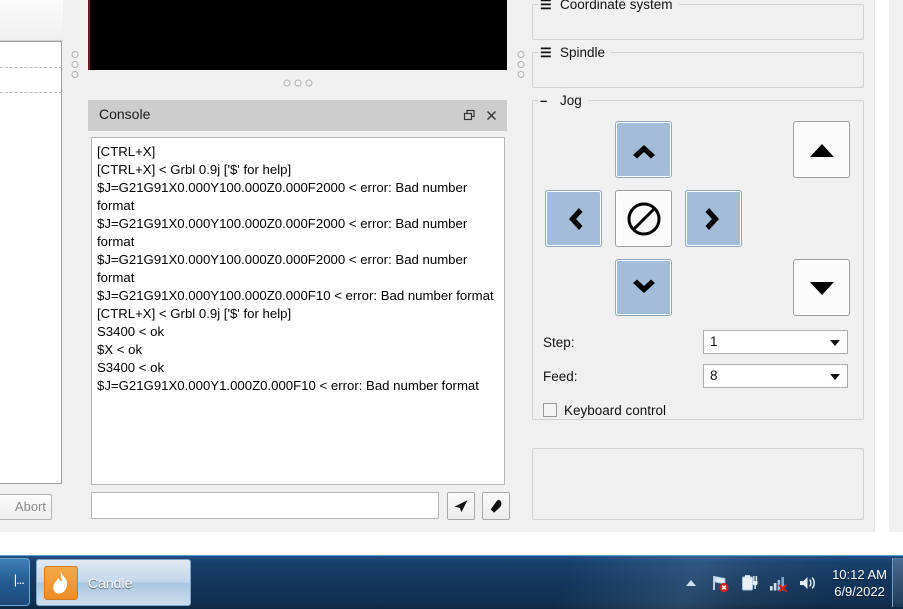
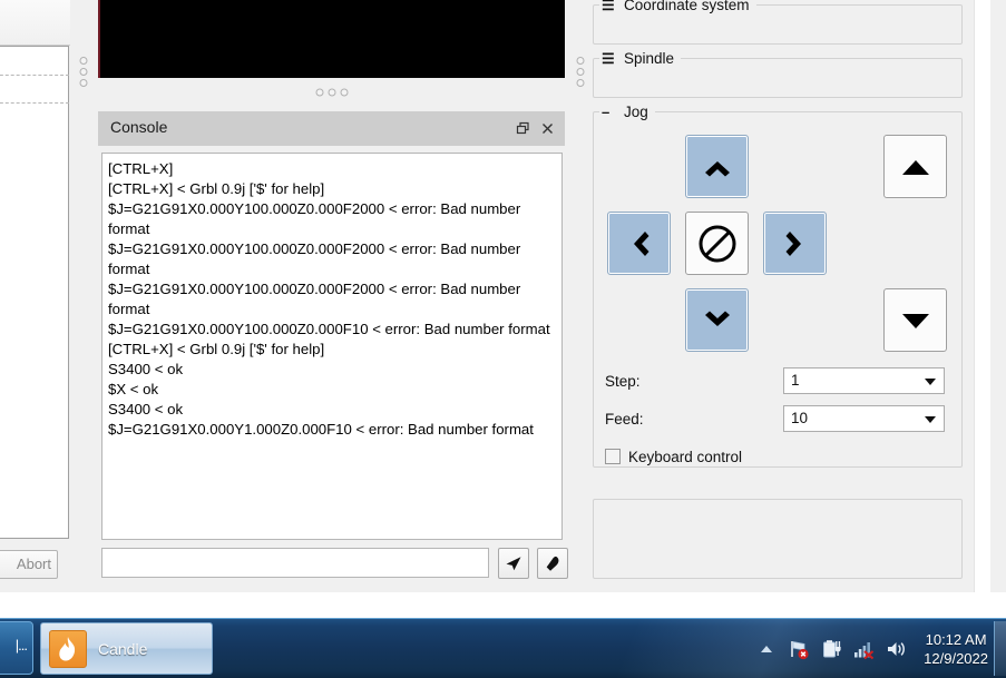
  Abort
  Console
  [CTRL+X]
  [CTRL+X] < Grbl 0.9j ['$' for help]
  $J=G21G91X0.000Y100.000Z0.000F2000 < error: Bad number format
  $J=G21G91X0.000Y100.000Z0.000F2000 < error: Bad number format
  $J=G21G91X0.000Y100.000Z0.000F2000 < error: Bad number format
  $J=G21G91X0.000Y100.000Z0.000F10 < error: Bad number format
  [CTRL+X] < Grbl 0.9j ['$' for help]
  S3400 < ok
  $X < ok
  S3400 < ok
  $J=G21G91X0.000Y1.000Z0.000F10 < error: Bad number format
  ☰
  Coordinate system
  ☰
  Spindle
  –
  Jog
  Step:
  1
  Feed:
- 8
+ 10
  Keyboard control
  |...
  Candle
  10:12 AM
- 6/9/2022
+ 12/9/2022
